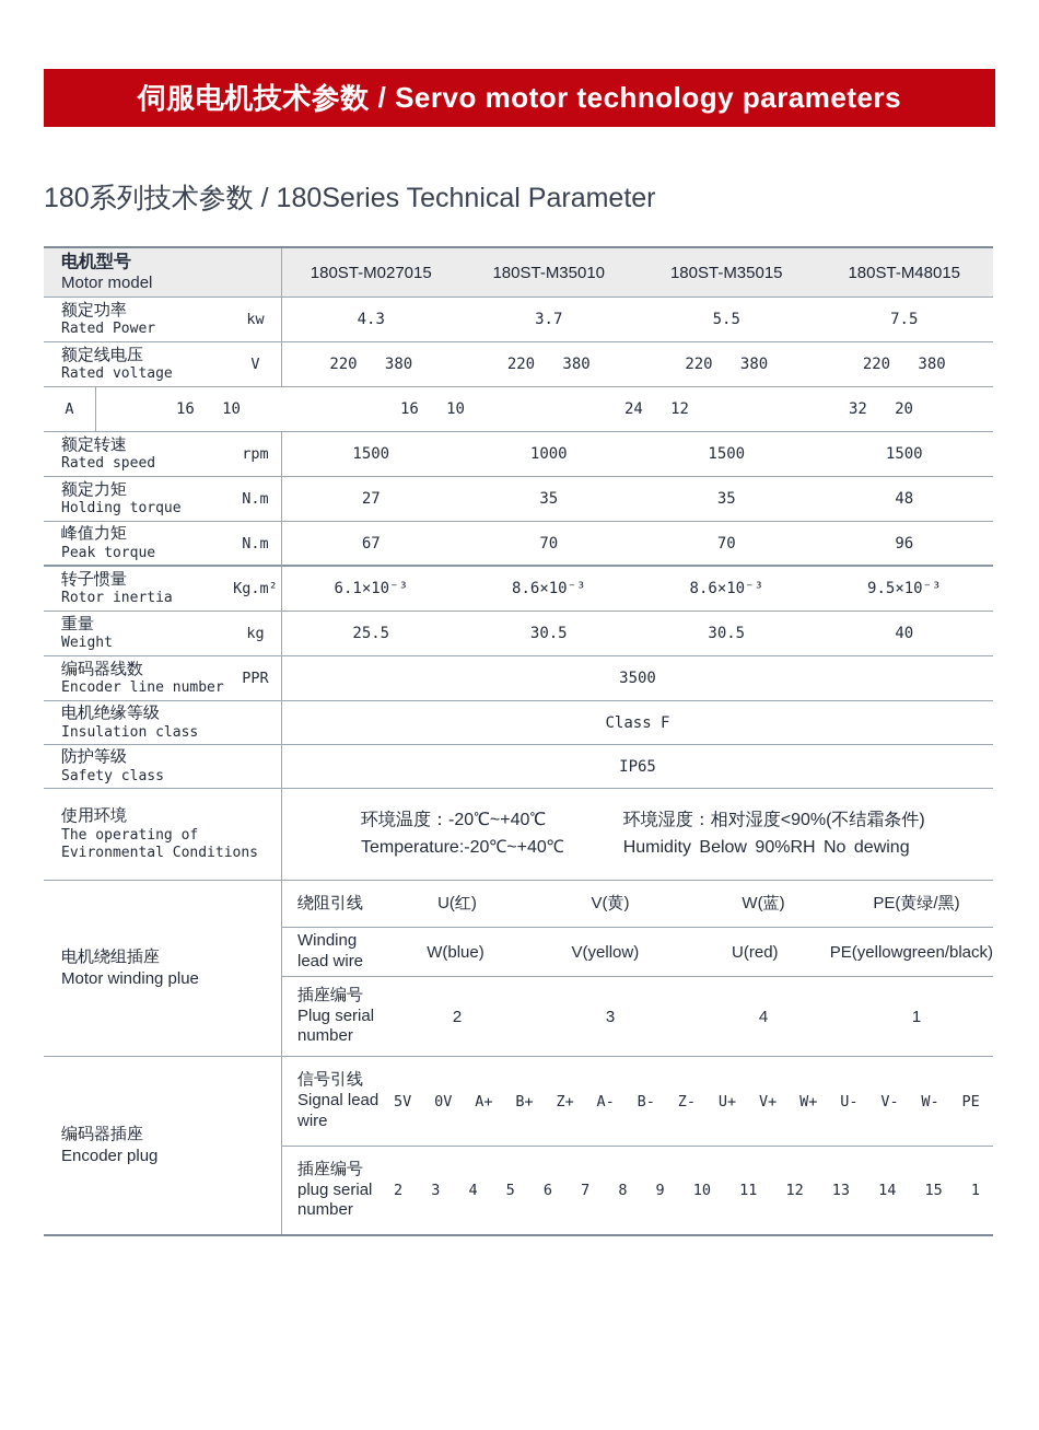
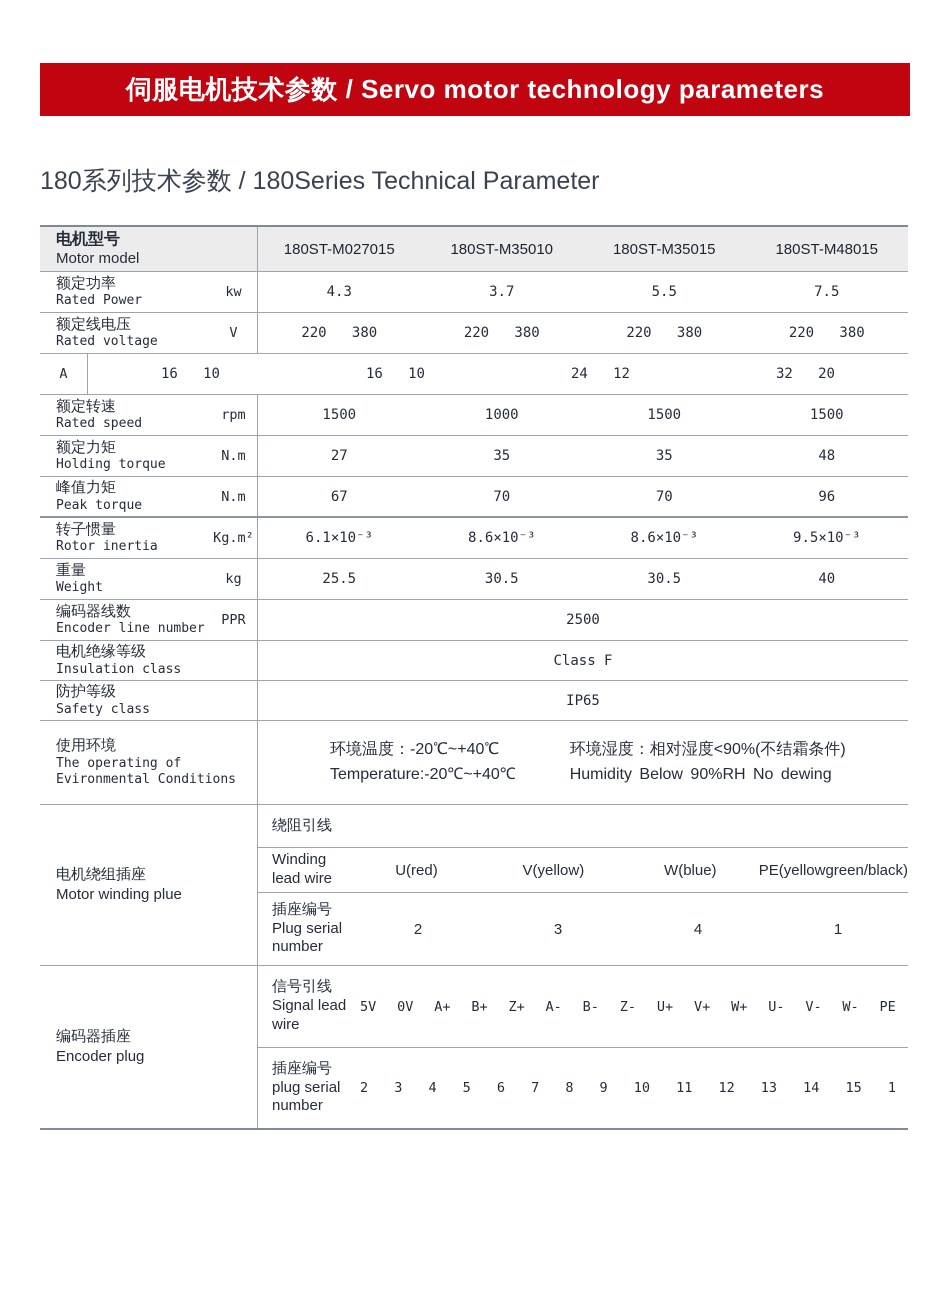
  伺服电机技术参数 / Servo motor technology parameters
  180系列技术参数 / 180Series Technical Parameter
  电机型号
  Motor model
  180ST-M027015
  180ST-M35010
  180ST-M35015
  180ST-M48015
  额定功率
  Rated Power
  kw
  4.3
  3.7
  5.5
  7.5
  额定线电压
  Rated voltage
  V
  220 380
  220 380
  220 380
  220 380
  A
  16 10
  16 10
  24 12
  32 20
  额定转速
  Rated speed
  rpm
  1500
  1000
  1500
  1500
  额定力矩
  Holding torque
  N.m
  27
  35
  35
  48
  峰值力矩
  Peak torque
  N.m
  67
  70
  70
  96
  转子惯量
  Rotor inertia
  Kg.m²
  6.1×10⁻³
  8.6×10⁻³
  8.6×10⁻³
  9.5×10⁻³
  重量
  Weight
  kg
  25.5
  30.5
  30.5
  40
  编码器线数
  Encoder line number
  PPR
- 3500
+ 2500
  电机绝缘等级
  Insulation class
  Class F
  防护等级
  Safety class
  IP65
  使用环境
  The operating of Evironmental Conditions
  环境温度：-20℃~+40℃
  Temperature:-20℃~+40℃
  环境湿度：相对湿度<90%(不结霜条件)
  Humidity Below 90%RH No dewing
  电机绕组插座
  Motor winding plue
  绕阻引线
- U(红)
- V(黄)
- W(蓝)
- PE(黄绿/黑)
  Winding lead wire
- W(blue)
+ U(red)
  V(yellow)
- U(red)
+ W(blue)
  PE(yellowgreen/black)
  插座编号
  Plug serial number
  2
  3
  4
  1
  编码器插座
  Encoder plug
  信号引线
  Signal lead wire
  5V
  0V
  A+
  B+
  Z+
  A-
  B-
  Z-
  U+
  V+
  W+
  U-
  V-
  W-
  PE
  插座编号
  plug serial number
  2
  3
  4
  5
  6
  7
  8
  9
  10
  11
  12
  13
  14
  15
  1
